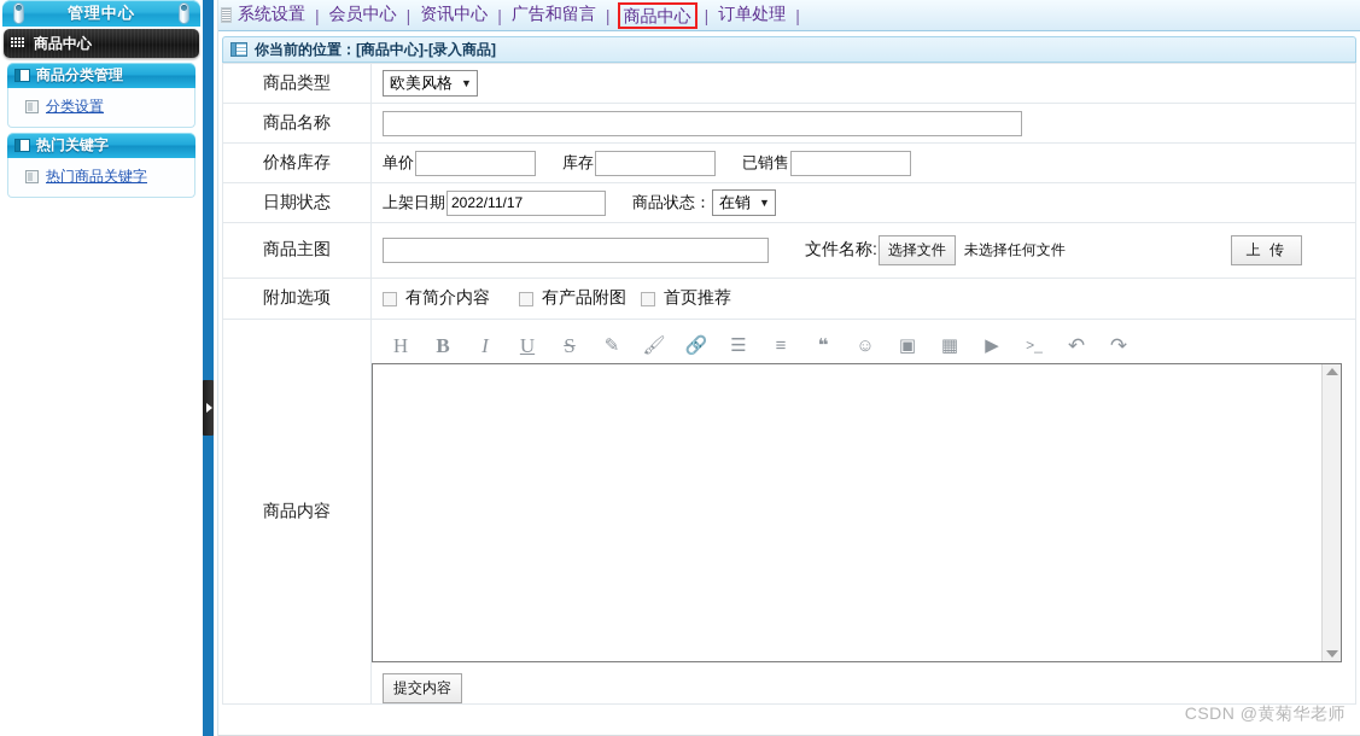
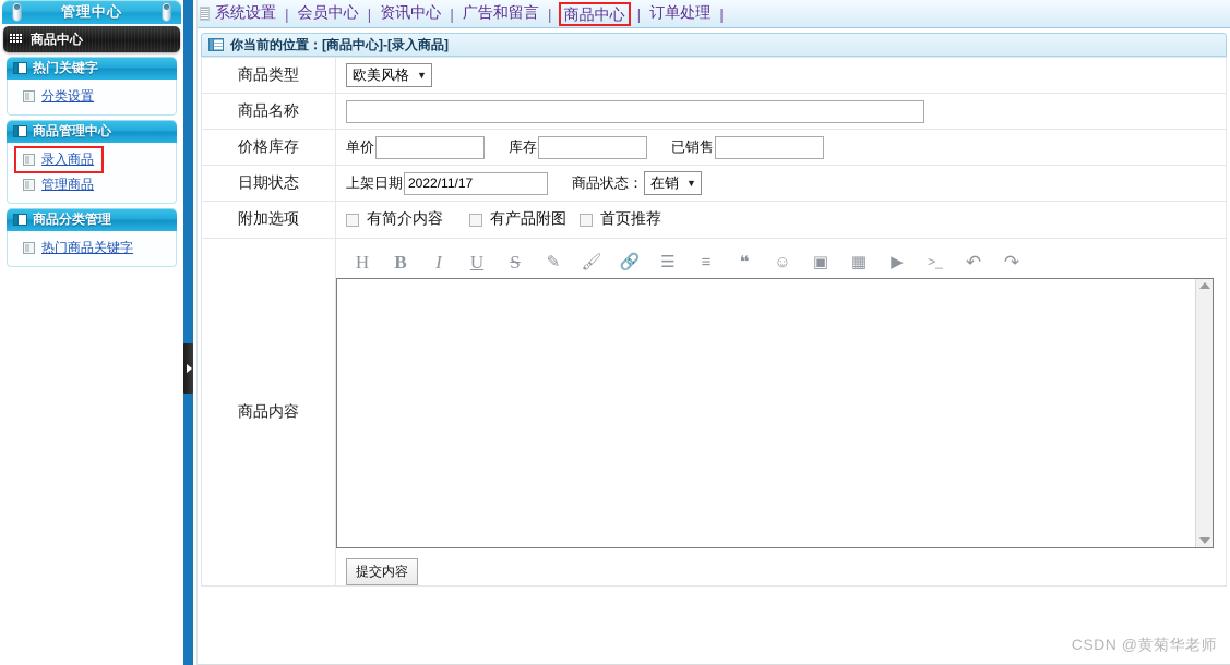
  管理中心
  商品中心
- 商品分类管理
+ 热门关键字
  分类设置
+ 商品管理中心
+ 录入商品
+ 管理商品
- 热门关键字
+ 商品分类管理
  热门商品关键字
  系统设置
  |
  会员中心
  |
  资讯中心
  |
  广告和留言
  |
  商品中心
  |
  订单处理
  |
  你当前的位置：[商品中心]-[录入商品]
  商品类型	欧美风格 ▼
  商品名称
  价格库存	单价 库存 已销售
  日期状态	上架日期 2022/11/17 商品状态： 在销 ▼
- 商品主图	文件名称: 选择文件 未选择任何文件 上 传
  附加选项	有简介内容 有产品附图 首页推荐
  商品内容	H B I U S ✎ 🖌 🔗 ☰ ≡ ❝ ☺ ▣ ▦ ▶ >_ ↶ ↷ 提交内容
  CSDN @黄菊华老师
